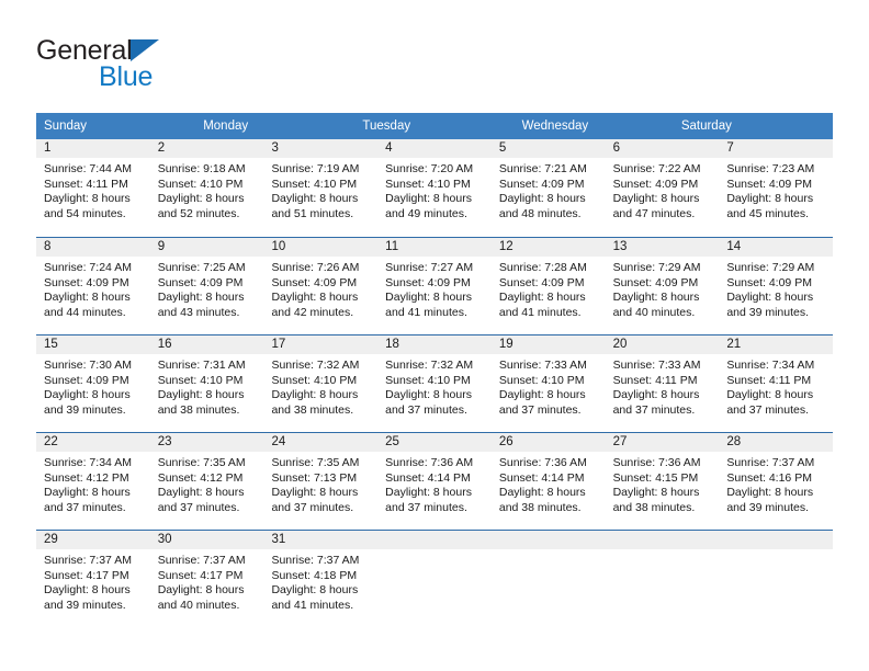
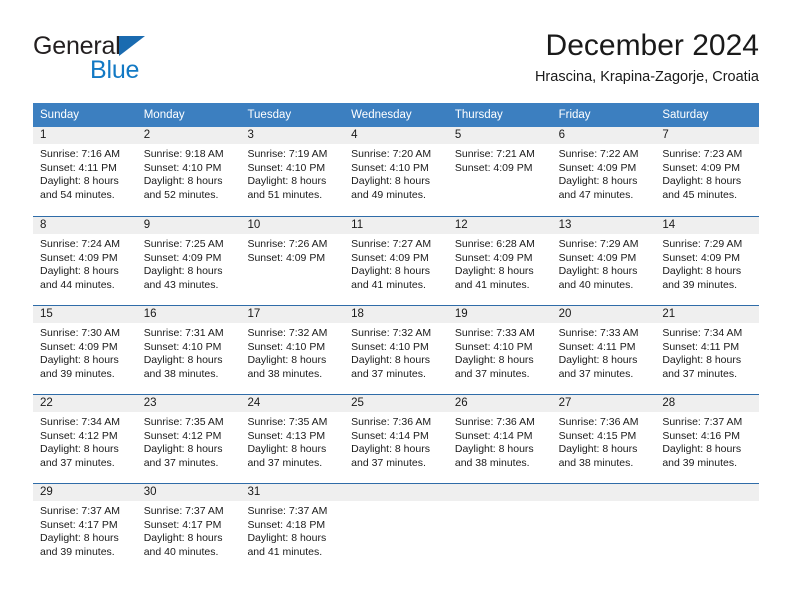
  General
  Blue
+ December 2024
+ Hrascina, Krapina-Zagorje, Croatia
  Sunday
  Monday
  Tuesday
  Wednesday
+ Thursday
+ Friday
  Saturday
  1
- Sunrise: 7:44 AM
+ Sunrise: 7:16 AM
  Sunset: 4:11 PM
  Daylight: 8 hours and 54 minutes.
  2
  Sunrise: 9:18 AM
  Sunset: 4:10 PM
  Daylight: 8 hours and 52 minutes.
  3
  Sunrise: 7:19 AM
  Sunset: 4:10 PM
  Daylight: 8 hours and 51 minutes.
  4
  Sunrise: 7:20 AM
  Sunset: 4:10 PM
  Daylight: 8 hours and 49 minutes.
  5
  Sunrise: 7:21 AM
  Sunset: 4:09 PM
- Daylight: 8 hours and 48 minutes.
  6
  Sunrise: 7:22 AM
  Sunset: 4:09 PM
  Daylight: 8 hours and 47 minutes.
  7
  Sunrise: 7:23 AM
  Sunset: 4:09 PM
  Daylight: 8 hours and 45 minutes.
  8
  Sunrise: 7:24 AM
  Sunset: 4:09 PM
  Daylight: 8 hours and 44 minutes.
  9
  Sunrise: 7:25 AM
  Sunset: 4:09 PM
  Daylight: 8 hours and 43 minutes.
  10
  Sunrise: 7:26 AM
  Sunset: 4:09 PM
- Daylight: 8 hours and 42 minutes.
  11
  Sunrise: 7:27 AM
  Sunset: 4:09 PM
  Daylight: 8 hours and 41 minutes.
  12
- Sunrise: 7:28 AM
+ Sunrise: 6:28 AM
  Sunset: 4:09 PM
  Daylight: 8 hours and 41 minutes.
  13
  Sunrise: 7:29 AM
  Sunset: 4:09 PM
  Daylight: 8 hours and 40 minutes.
  14
  Sunrise: 7:29 AM
  Sunset: 4:09 PM
  Daylight: 8 hours and 39 minutes.
  15
  Sunrise: 7:30 AM
  Sunset: 4:09 PM
  Daylight: 8 hours and 39 minutes.
  16
  Sunrise: 7:31 AM
  Sunset: 4:10 PM
  Daylight: 8 hours and 38 minutes.
  17
  Sunrise: 7:32 AM
  Sunset: 4:10 PM
  Daylight: 8 hours and 38 minutes.
  18
  Sunrise: 7:32 AM
  Sunset: 4:10 PM
  Daylight: 8 hours and 37 minutes.
  19
  Sunrise: 7:33 AM
  Sunset: 4:10 PM
  Daylight: 8 hours and 37 minutes.
  20
  Sunrise: 7:33 AM
  Sunset: 4:11 PM
  Daylight: 8 hours and 37 minutes.
  21
  Sunrise: 7:34 AM
  Sunset: 4:11 PM
  Daylight: 8 hours and 37 minutes.
  22
  Sunrise: 7:34 AM
  Sunset: 4:12 PM
  Daylight: 8 hours and 37 minutes.
  23
  Sunrise: 7:35 AM
  Sunset: 4:12 PM
  Daylight: 8 hours and 37 minutes.
  24
  Sunrise: 7:35 AM
- Sunset: 7:13 PM
+ Sunset: 4:13 PM
  Daylight: 8 hours and 37 minutes.
  25
  Sunrise: 7:36 AM
  Sunset: 4:14 PM
  Daylight: 8 hours and 37 minutes.
  26
  Sunrise: 7:36 AM
  Sunset: 4:14 PM
  Daylight: 8 hours and 38 minutes.
  27
  Sunrise: 7:36 AM
  Sunset: 4:15 PM
  Daylight: 8 hours and 38 minutes.
  28
  Sunrise: 7:37 AM
  Sunset: 4:16 PM
  Daylight: 8 hours and 39 minutes.
  29
  Sunrise: 7:37 AM
  Sunset: 4:17 PM
  Daylight: 8 hours and 39 minutes.
  30
  Sunrise: 7:37 AM
  Sunset: 4:17 PM
  Daylight: 8 hours and 40 minutes.
  31
  Sunrise: 7:37 AM
  Sunset: 4:18 PM
  Daylight: 8 hours and 41 minutes.
